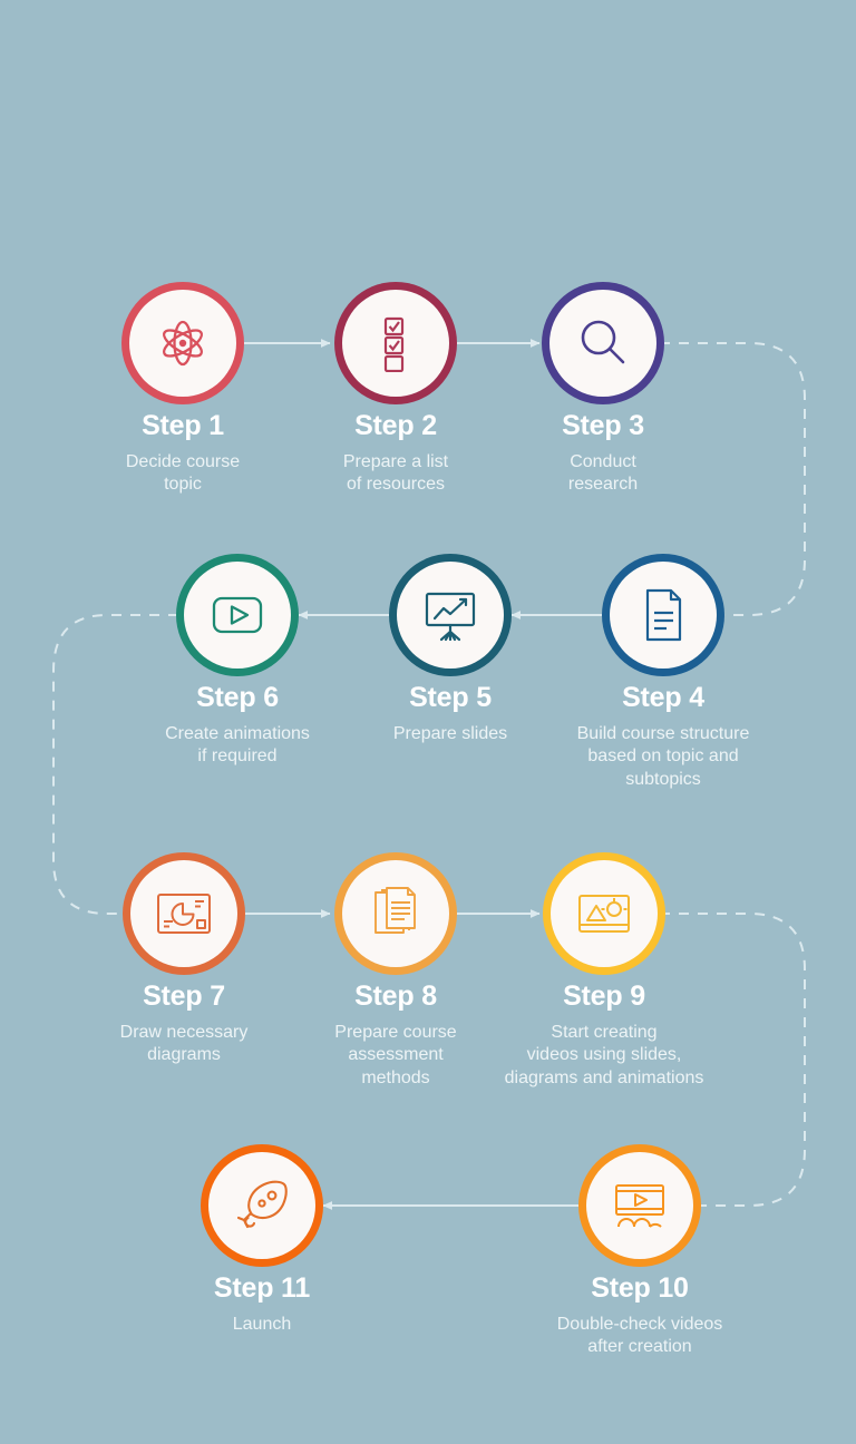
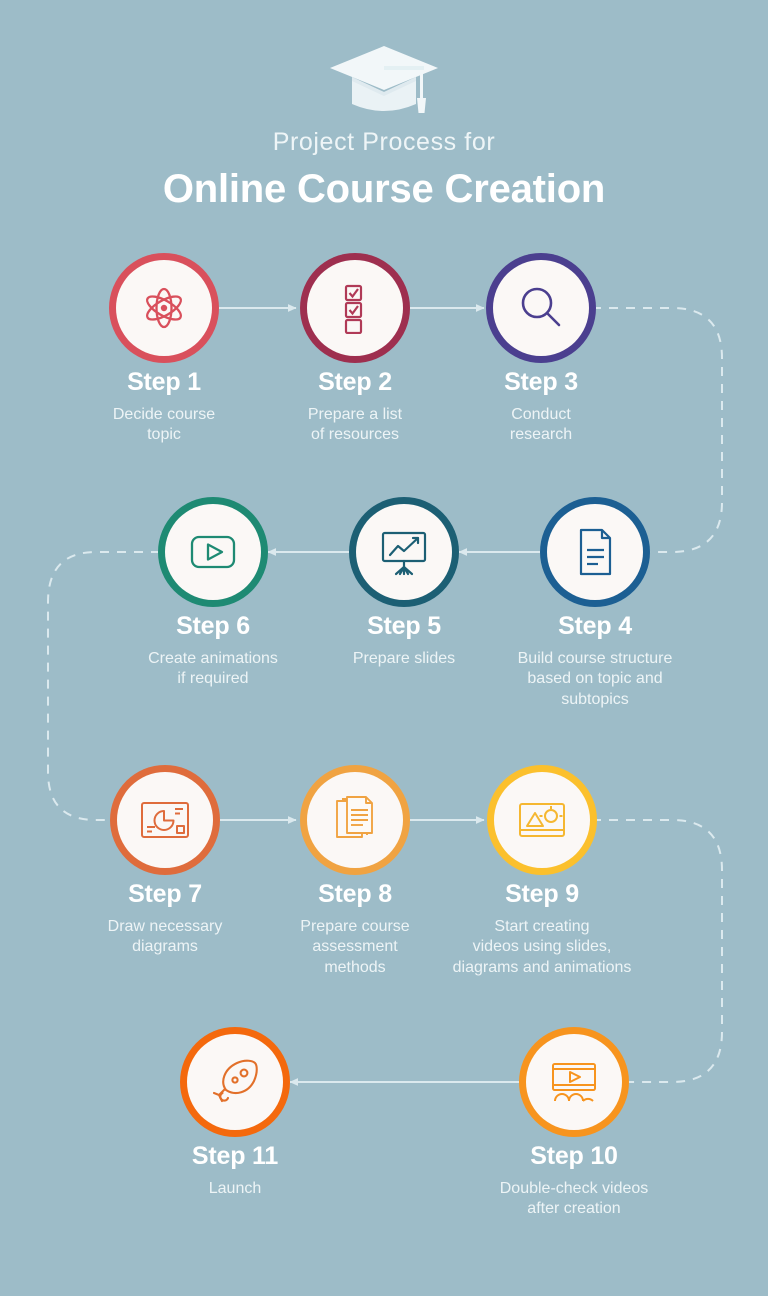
+ Project Process for
+ Online Course Creation
  Step 1
  Decide course
  topic
  Step 2
  Prepare a list
  of resources
  Step 3
  Conduct
  research
  Step 4
  Build course structure
  based on topic and
  subtopics
  Step 5
  Prepare slides
  Step 6
  Create animations
  if required
  Step 7
  Draw necessary
  diagrams
  Step 8
  Prepare course
  assessment
  methods
  Step 9
  Start creating
  videos using slides,
  diagrams and animations
  Step 10
  Double-check videos
  after creation
  Step 11
  Launch
